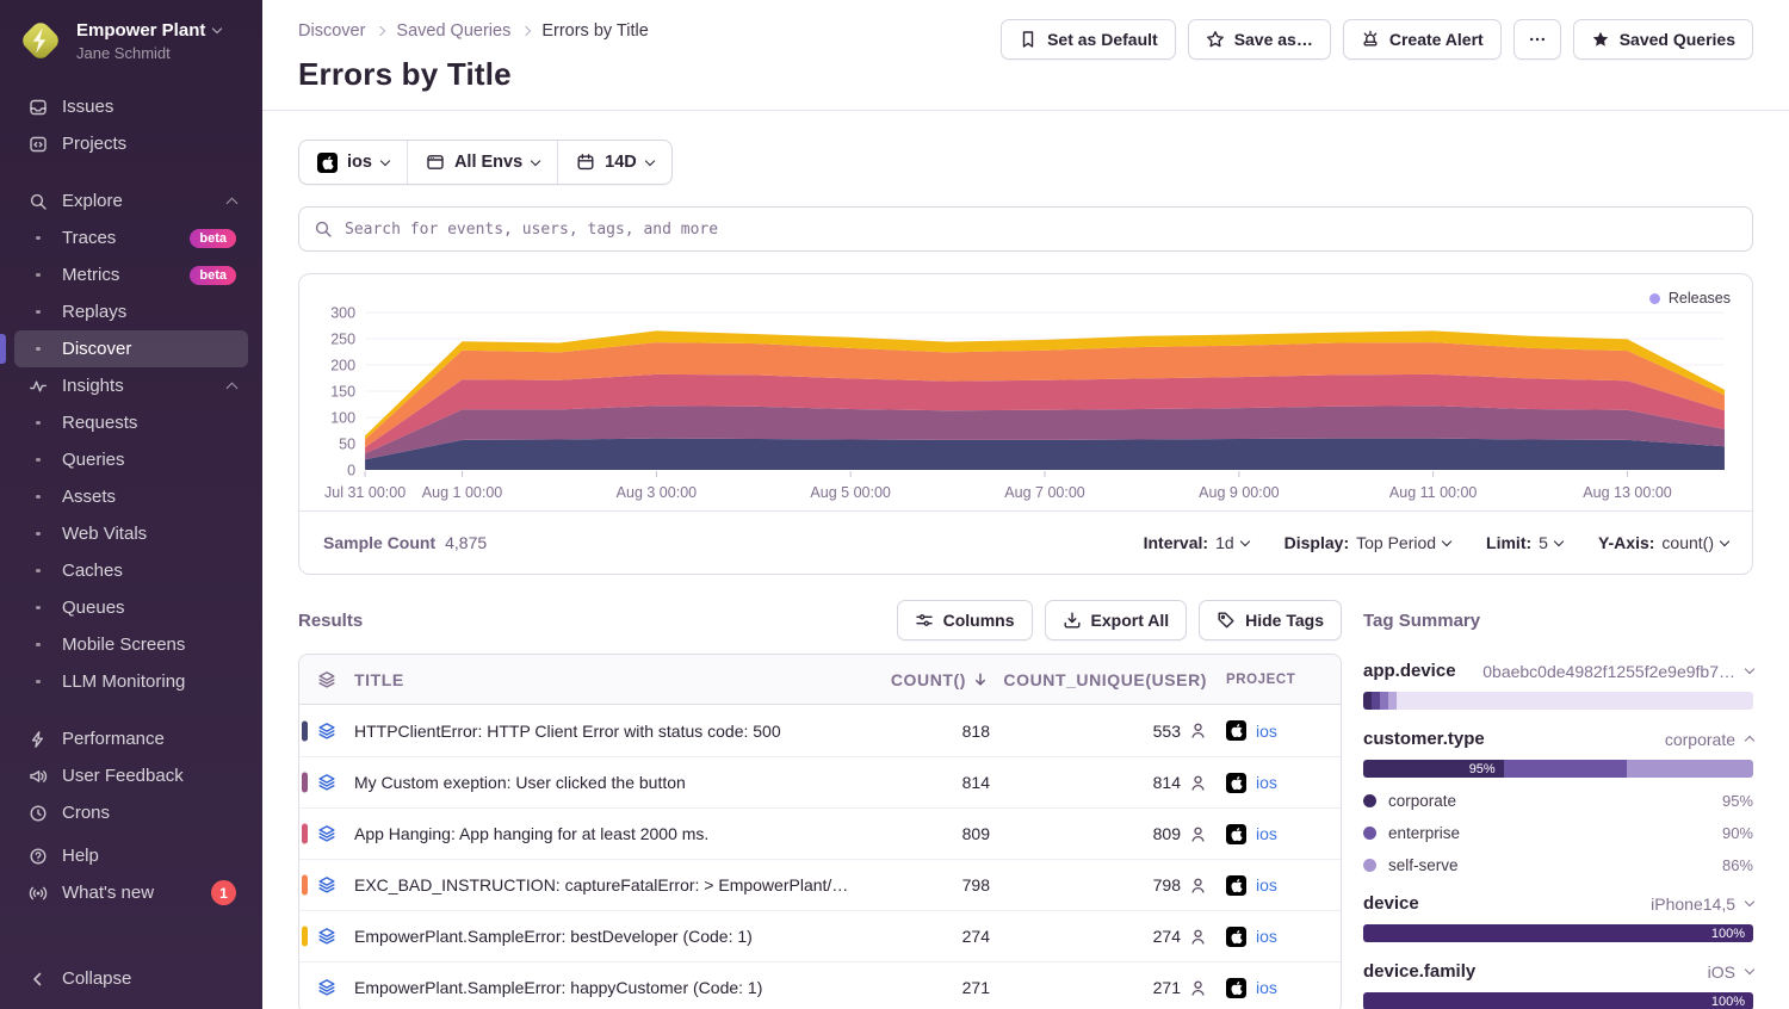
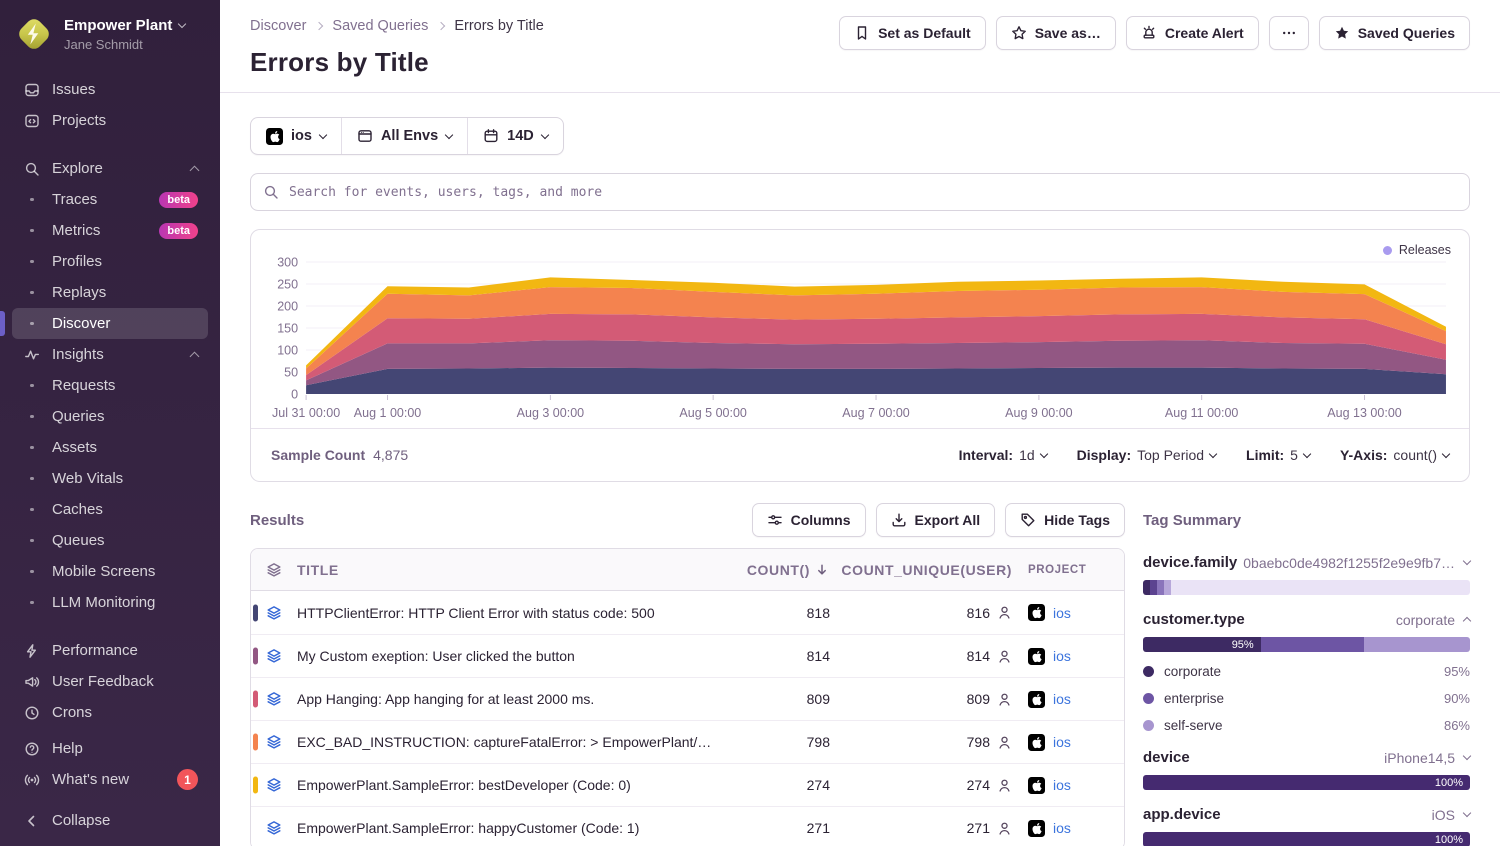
  Empower Plant
  Jane Schmidt
  Issues
  Projects
  Explore
  Traces
  beta
  Metrics
  beta
+ Profiles
  Replays
  Discover
  Insights
  Requests
  Queries
  Assets
  Web Vitals
  Caches
  Queues
  Mobile Screens
  LLM Monitoring
  Performance
  User Feedback
  Crons
  Help
  What's new
  1
  Collapse
  Discover
  Saved Queries
  Errors by Title
  Errors by Title
  Set as Default
  Save as…
  Create Alert
  Saved Queries
  ios
  All Envs
  14D
  Search for events, users, tags, and more
  Releases
  0
  50
  100
  150
  200
  250
  300
  Jul 31 00:00
  Aug 1 00:00
  Aug 3 00:00
  Aug 5 00:00
  Aug 7 00:00
  Aug 9 00:00
  Aug 11 00:00
  Aug 13 00:00
  Sample Count 4,875
  Interval:
  1d
  Display:
  Top Period
  Limit:
  5
  Y-Axis:
  count()
  Results
  Columns
  Export All
  Hide Tags
  TITLE
  COUNT()
  COUNT_UNIQUE(USER)
  PROJECT
  HTTPClientError: HTTP Client Error with status code: 500
  818
- 553
+ 816
  ios
  My Custom exeption: User clicked the button
  814
  814
  ios
  App Hanging: App hanging for at least 2000 ms.
  809
  809
  ios
  EXC_BAD_INSTRUCTION: captureFatalError: > EmpowerPlant/List…
  798
  798
  ios
- EmpowerPlant.SampleError: bestDeveloper (Code: 1)
+ EmpowerPlant.SampleError: bestDeveloper (Code: 0)
  274
  274
  ios
  EmpowerPlant.SampleError: happyCustomer (Code: 1)
  271
  271
  ios
  Tag Summary
- app.device
+ device.family
  0baebc0de4982f1255f2e9e9fb7…
  customer.type
  corporate
  95%
  corporate
  95%
  enterprise
  90%
  self-serve
  86%
  device
  iPhone14,5
  100%
- device.family
+ app.device
  iOS
  100%
